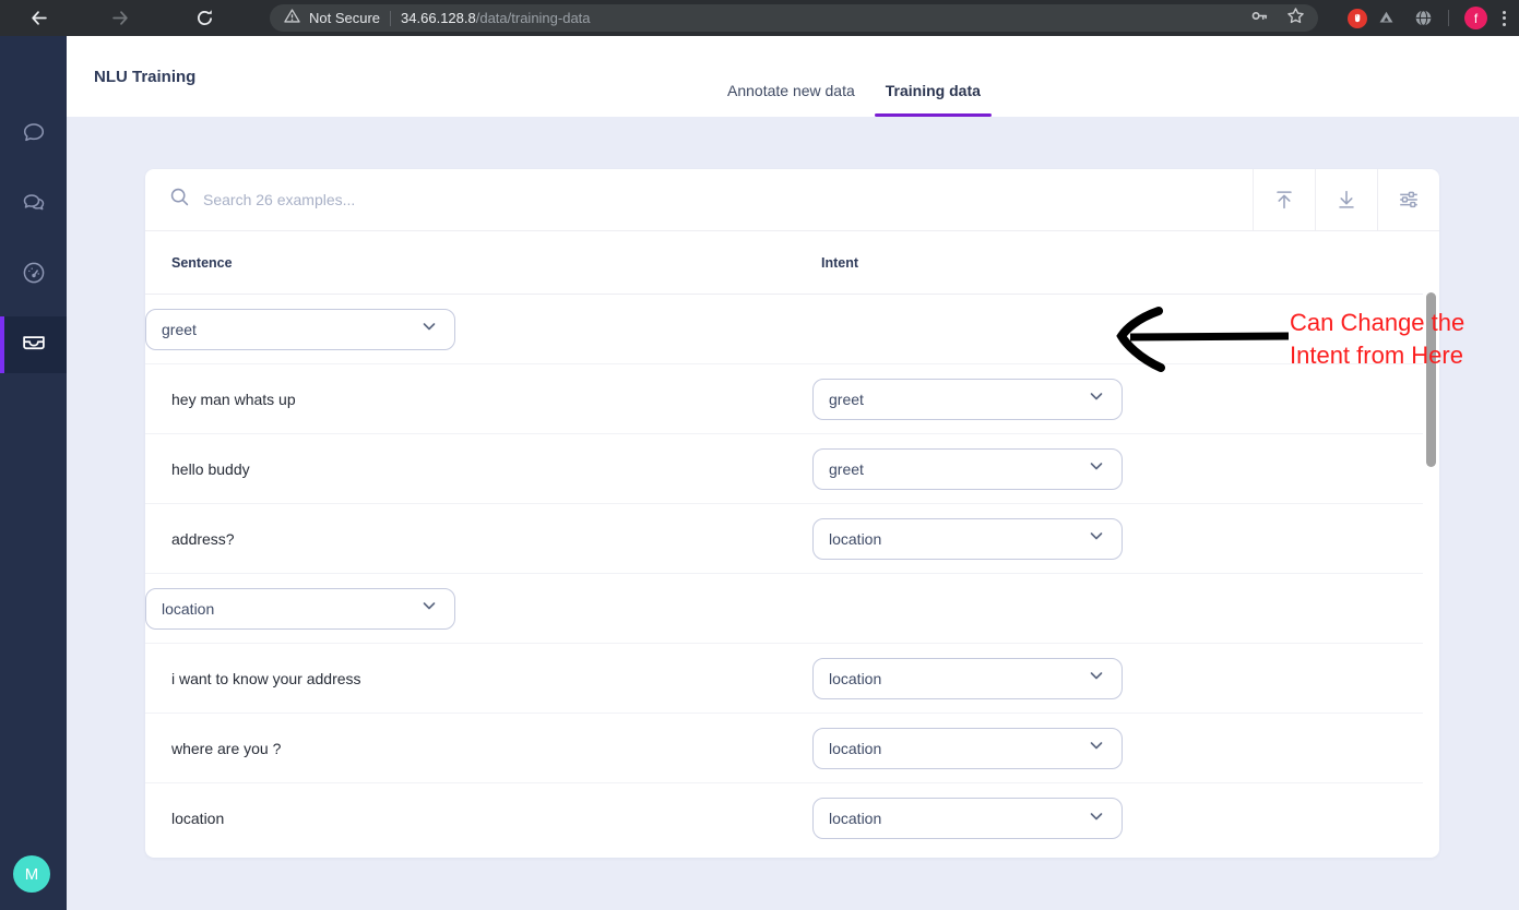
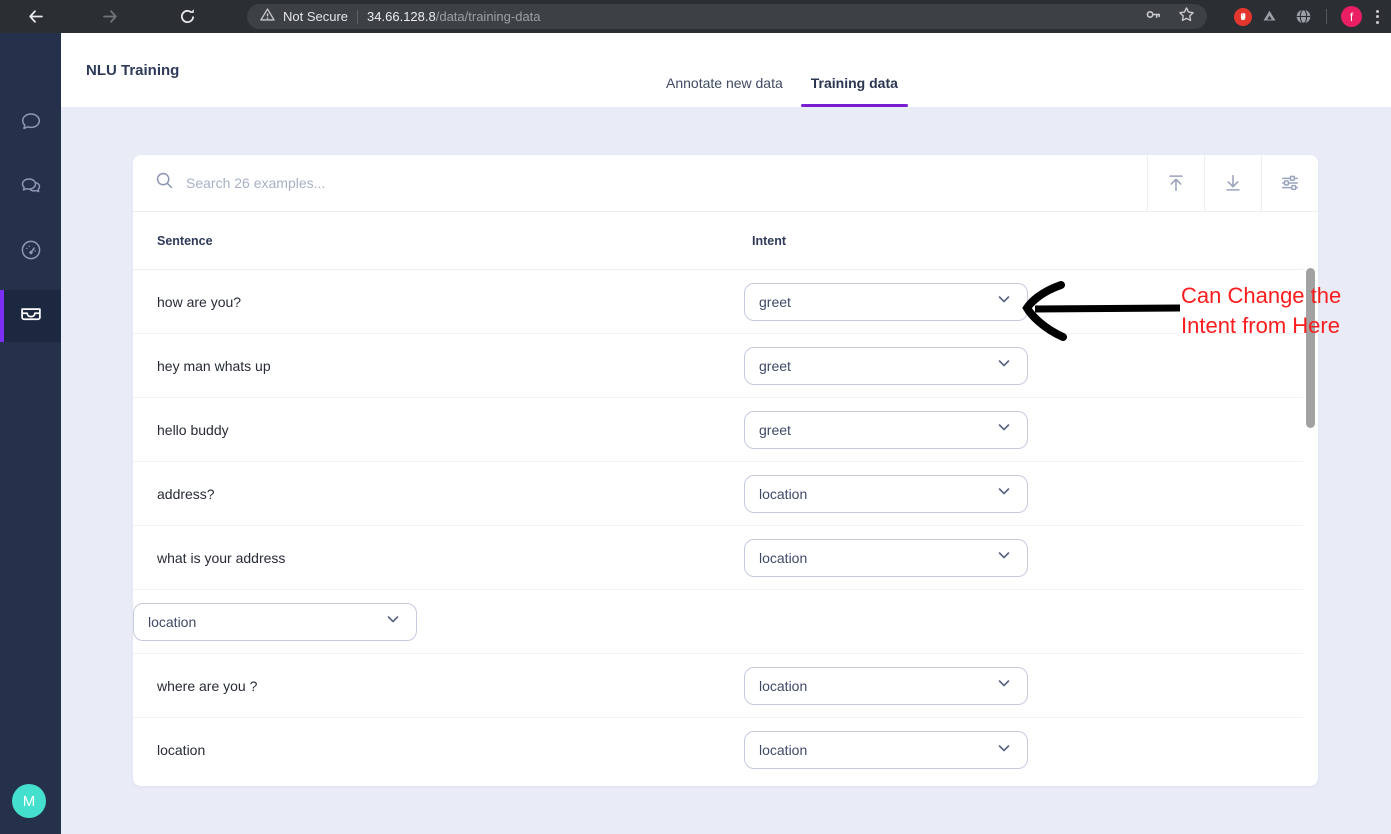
  Not Secure
  34.66.128.8
  /data/training-data
  f
  M
  NLU Training
  Annotate new data
  Training data
  Search 26 examples...
  Sentence
  Intent
+ how are you?
  greet
  hey man whats up
  greet
  hello buddy
  greet
  address?
  location
+ what is your address
  location
- i want to know your address
  location
  where are you ?
  location
  location
  location
  Can Change the
  Intent from Here
